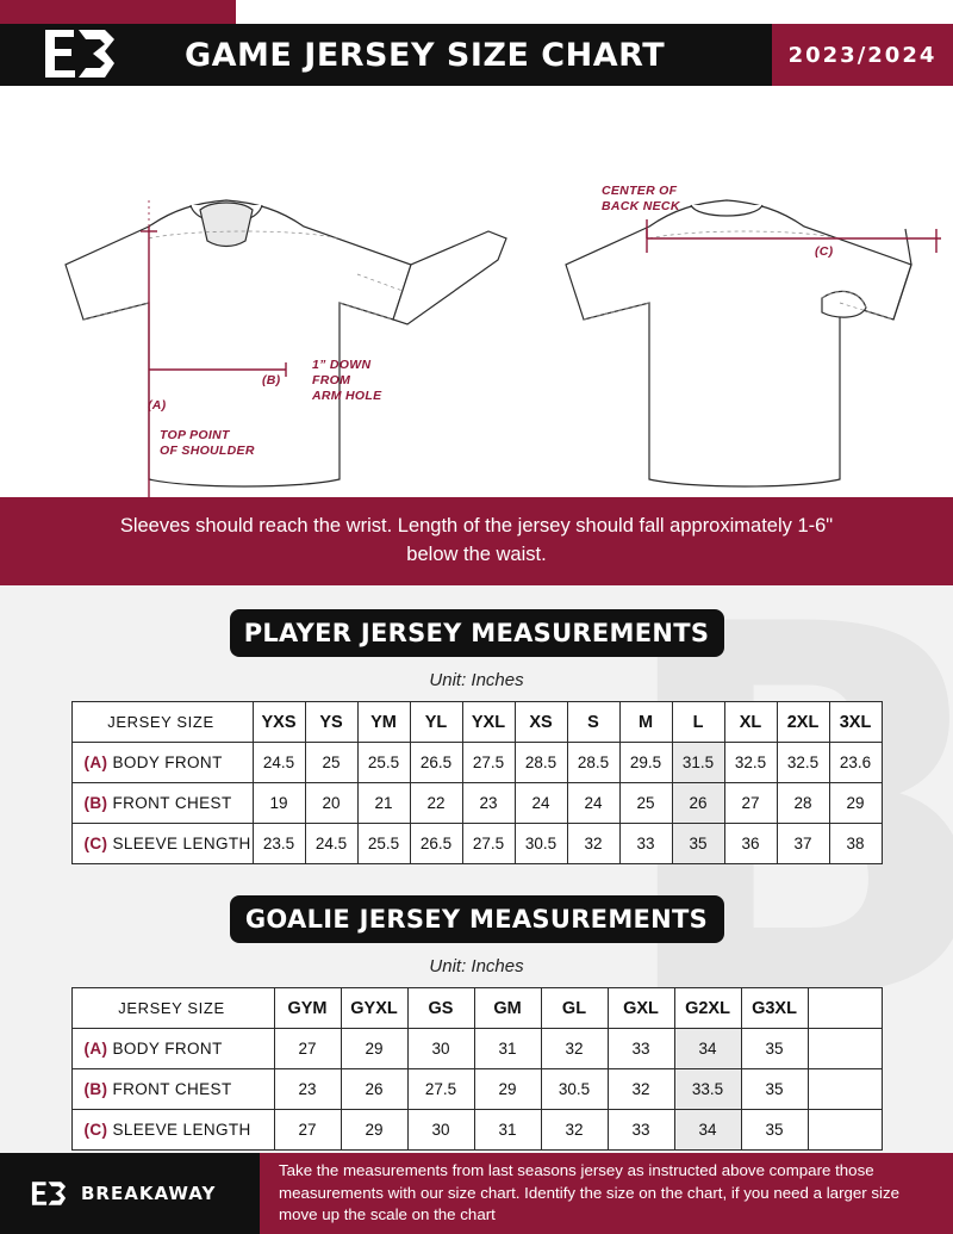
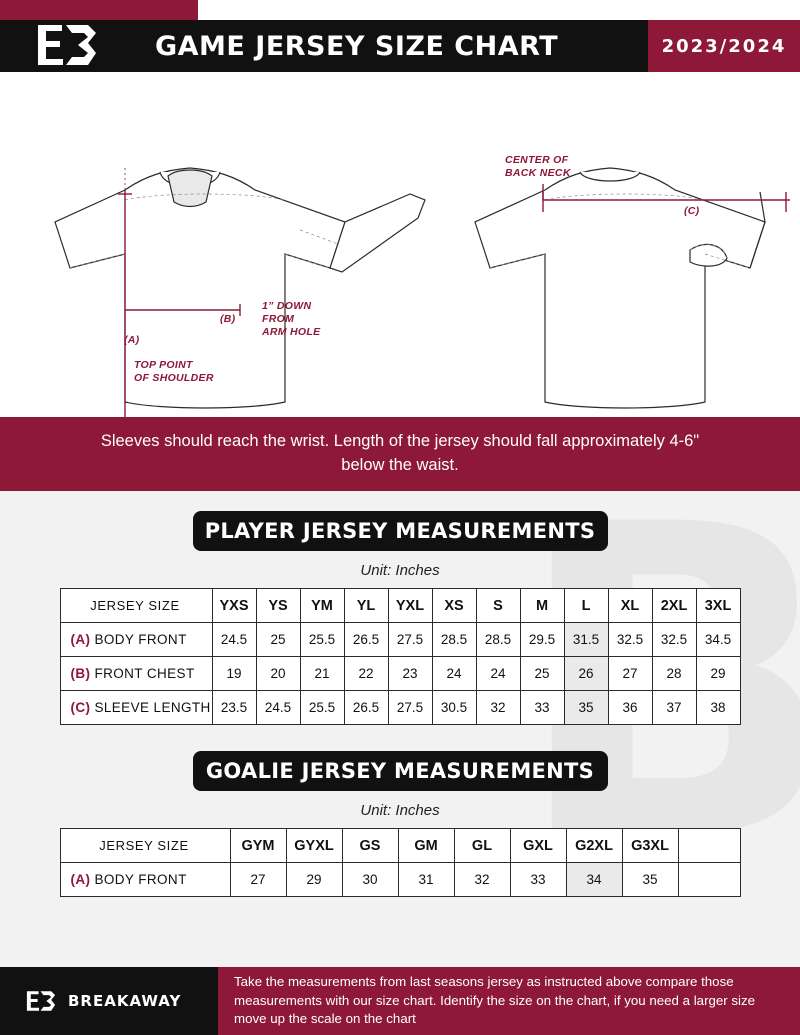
  GAME JERSEY SIZE CHART
  2023/2024
  CENTER OF
  BACK NECK
  (C)
  (B)
  (A)
  1” DOWN
  FROM
  ARM HOLE
  TOP POINT
  OF SHOULDER
- Sleeves should reach the wrist. Length of the jersey should fall approximately 1-6" below the waist.
+ Sleeves should reach the wrist. Length of the jersey should fall approximately 4-6" below the waist.
  PLAYER JERSEY MEASUREMENTS
  Unit: Inches
  JERSEY SIZE	YXS	YS	YM	YL	YXL	XS	S	M	L	XL	2XL	3XL
- (A) BODY FRONT	24.5	25	25.5	26.5	27.5	28.5	28.5	29.5	31.5	32.5	32.5	23.6
+ (A) BODY FRONT	24.5	25	25.5	26.5	27.5	28.5	28.5	29.5	31.5	32.5	32.5	34.5
  (B) FRONT CHEST	19	20	21	22	23	24	24	25	26	27	28	29
  (C) SLEEVE LENGTH	23.5	24.5	25.5	26.5	27.5	30.5	32	33	35	36	37	38
  GOALIE JERSEY MEASUREMENTS
  Unit: Inches
  JERSEY SIZE	GYM	GYXL	GS	GM	GL	GXL	G2XL	G3XL
  (A) BODY FRONT	27	29	30	31	32	33	34	35
- (B) FRONT CHEST	23	26	27.5	29	30.5	32	33.5	35
- (C) SLEEVE LENGTH	27	29	30	31	32	33	34	35
  BREAKAWAY
  Take the measurements from last seasons jersey as instructed above compare those measurements with our size chart. Identify the size on the chart, if you need a larger size move up the scale on the chart
